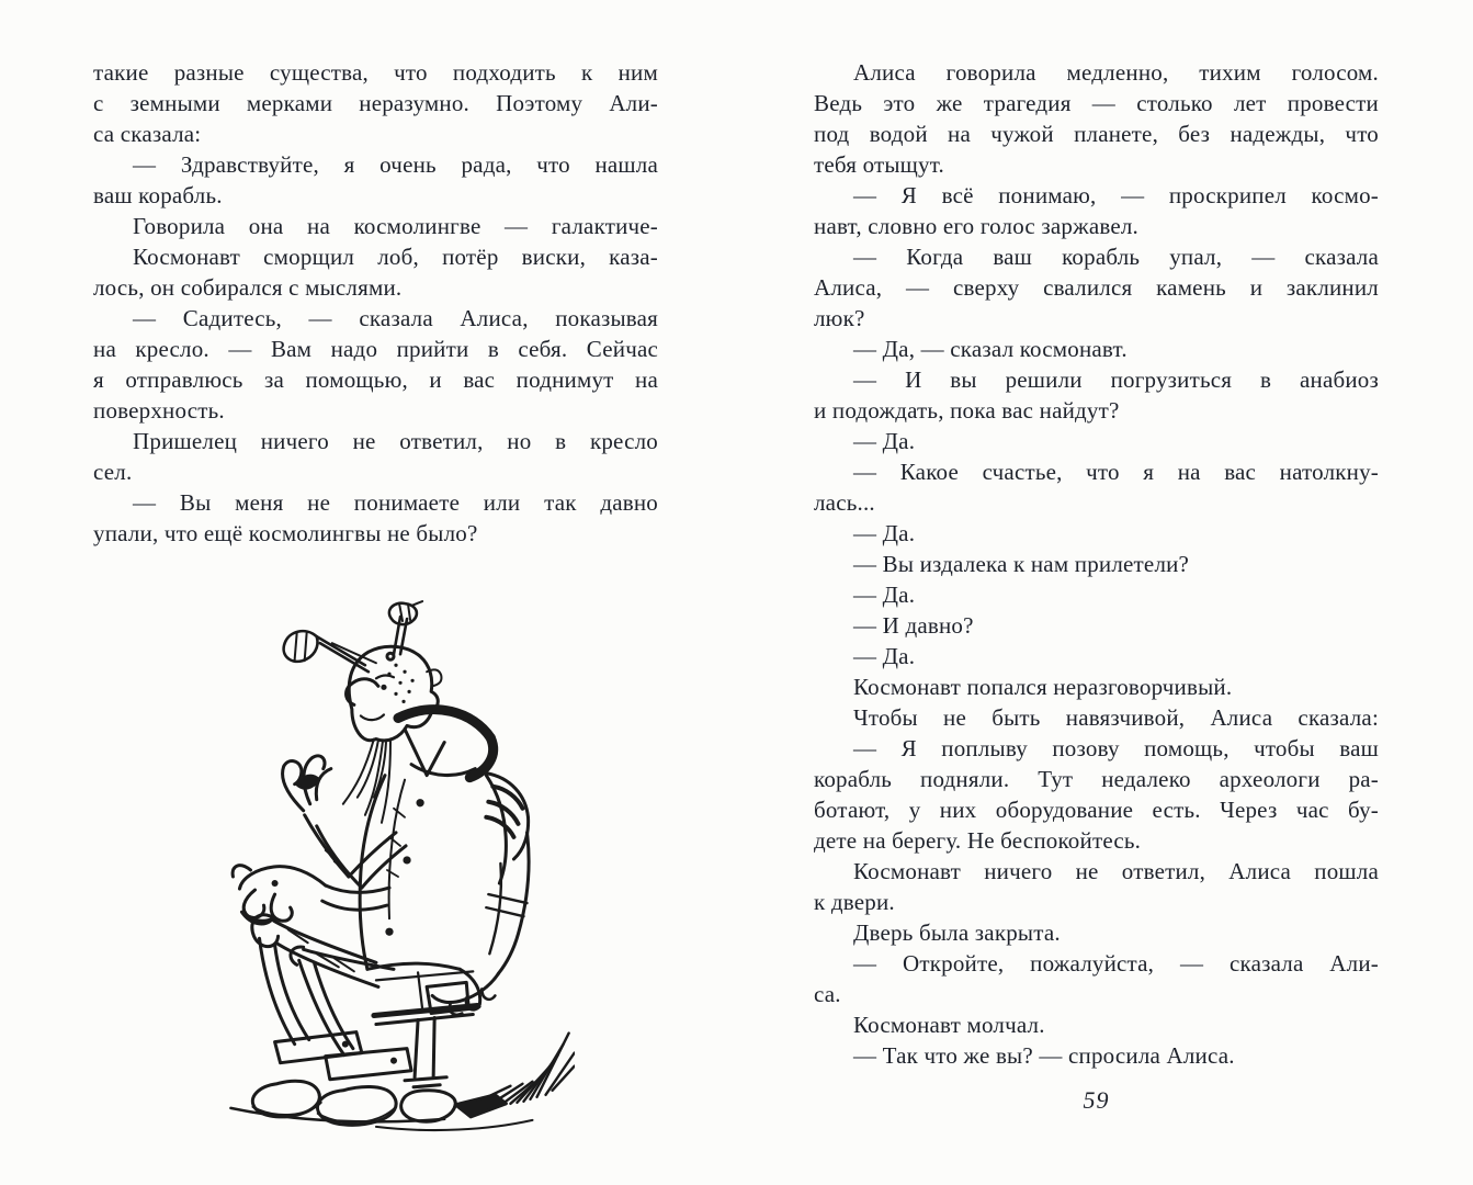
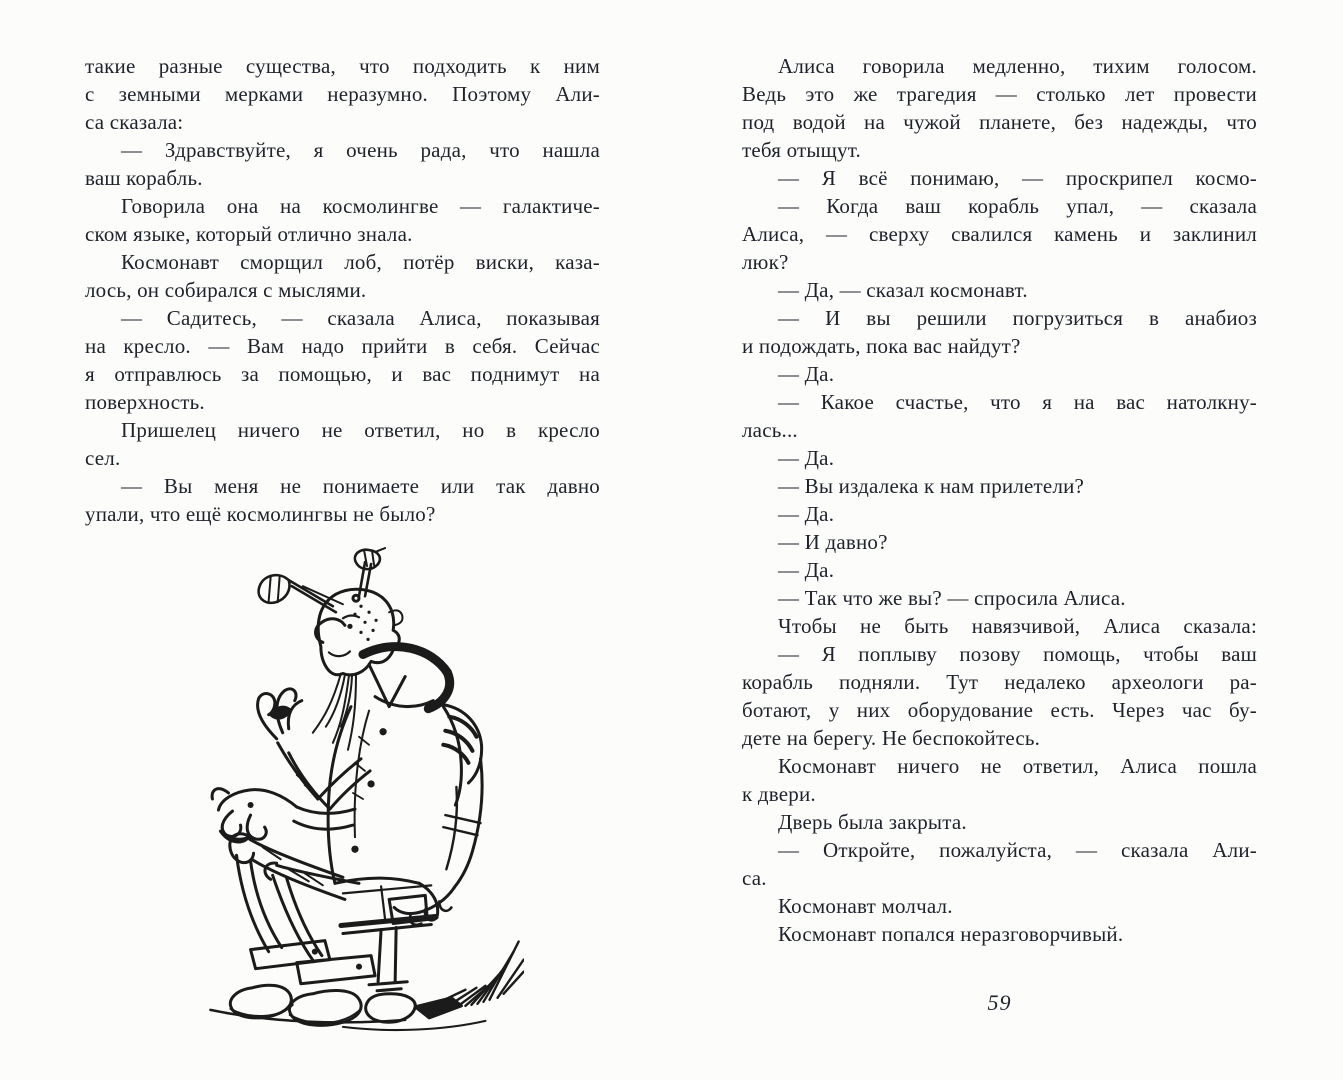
  такие разные существа, что подходить к ним
  с земными мерками неразумно. Поэтому Али-
  са сказала:
  — Здравствуйте, я очень рада, что нашла
  ваш корабль.
  Говорила она на космолингве — галактиче-
+ ском языке, который отлично знала.
  Космонавт сморщил лоб, потёр виски, каза-
  лось, он собирался с мыслями.
  — Садитесь, — сказала Алиса, показывая
  на кресло. — Вам надо прийти в себя. Сейчас
  я отправлюсь за помощью, и вас поднимут на
  поверхность.
  Пришелец ничего не ответил, но в кресло
  сел.
  — Вы меня не понимаете или так давно
  упали, что ещё космолингвы не было?
  Алиса говорила медленно, тихим голосом.
  Ведь это же трагедия — столько лет провести
  под водой на чужой планете, без надежды, что
  тебя отыщут.
  — Я всё понимаю, — проскрипел космо-
- навт, словно его голос заржавел.
  — Когда ваш корабль упал, — сказала
  Алиса, — сверху свалился камень и заклинил
  люк?
  — Да, — сказал космонавт.
  — И вы решили погрузиться в анабиоз
  и подождать, пока вас найдут?
  — Да.
  — Какое счастье, что я на вас натолкну-
  лась...
  — Да.
  — Вы издалека к нам прилетели?
  — Да.
  — И давно?
  — Да.
- Космонавт попался неразговорчивый.
+ — Так что же вы? — спросила Алиса.
  Чтобы не быть навязчивой, Алиса сказала:
  — Я поплыву позову помощь, чтобы ваш
  корабль подняли. Тут недалеко археологи ра-
  ботают, у них оборудование есть. Через час бу-
  дете на берегу. Не беспокойтесь.
  Космонавт ничего не ответил, Алиса пошла
  к двери.
  Дверь была закрыта.
  — Откройте, пожалуйста, — сказала Али-
  са.
  Космонавт молчал.
- — Так что же вы? — спросила Алиса.
+ Космонавт попался неразговорчивый.
  59
